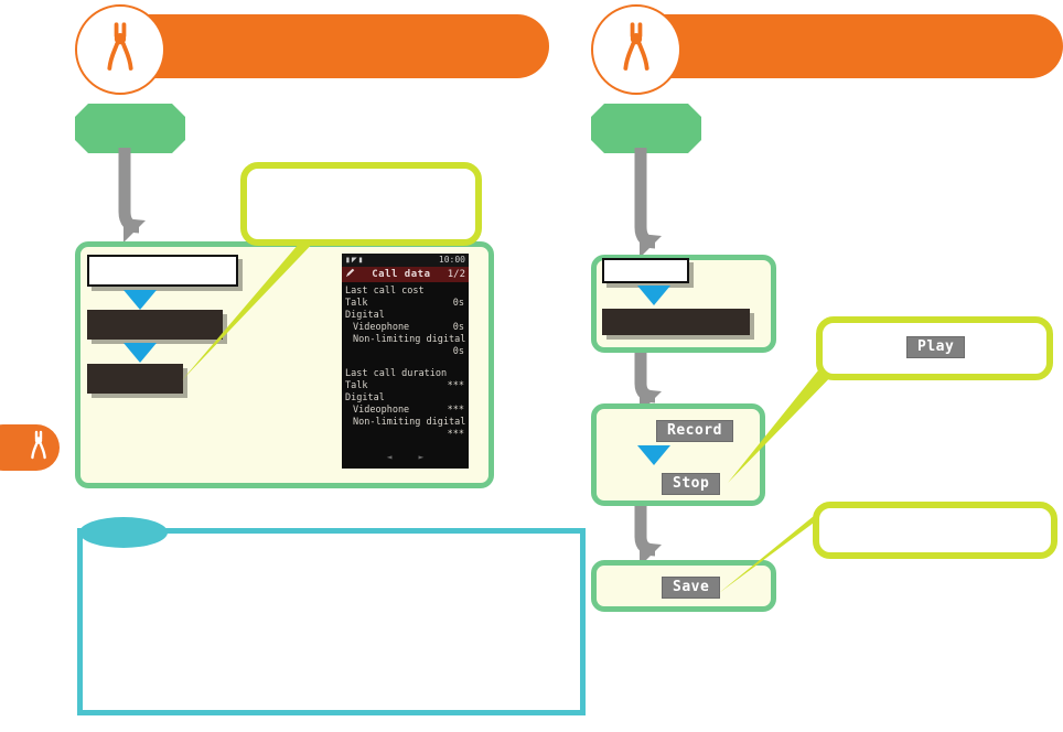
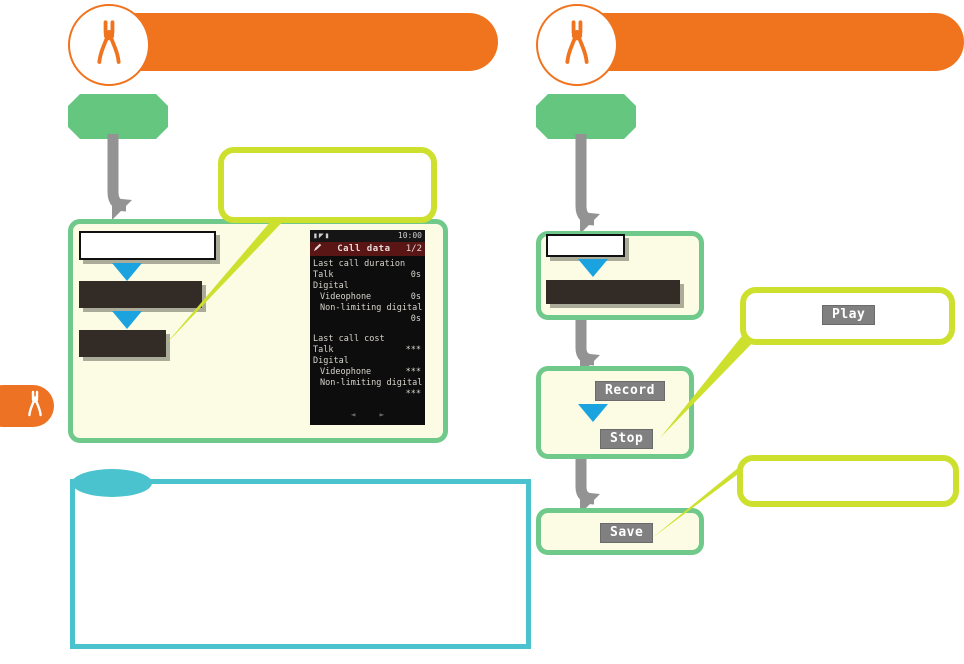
  ▮◤▮
  10:00
  Call data
  1/2
- Last call cost
+ Last call duration
  Talk
  0s
  Digital
  Videophone
  0s
  Non-limiting digital
  0s
- Last call duration
+ Last call cost
  Talk
  ***
  Digital
  Videophone
  ***
  Non-limiting digital
  ***
  ◄
  ►
  Record
  Stop
  Save
  Play
